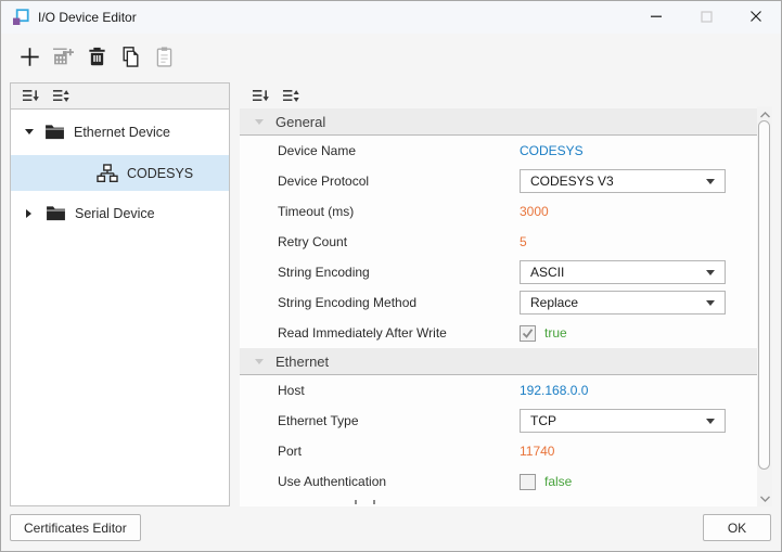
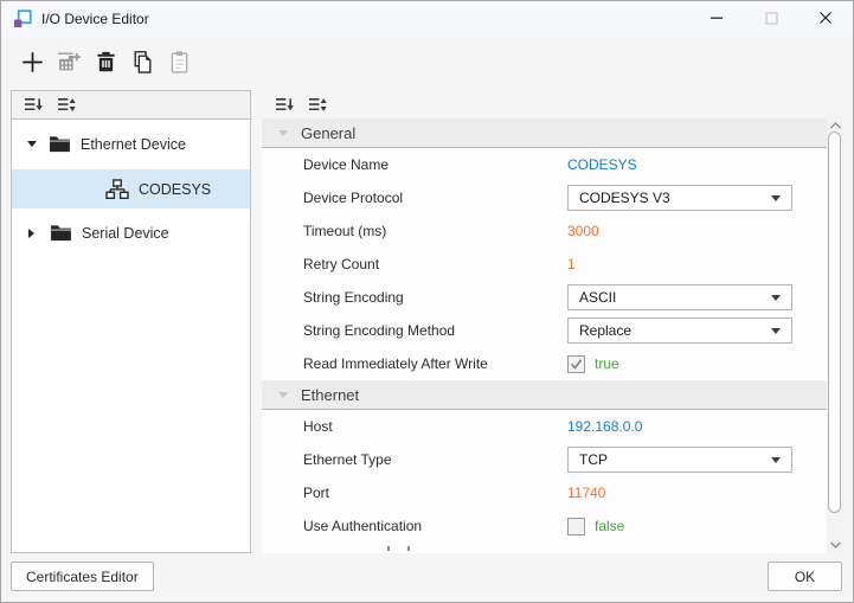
  I/O Device Editor
  Ethernet Device
  CODESYS
  Serial Device
  General
  Device Name
  CODESYS
  Device Protocol
  CODESYS V3
  Timeout (ms)
  3000
  Retry Count
- 5
+ 1
  String Encoding
  ASCII
  String Encoding Method
  Replace
  Read Immediately After Write
  true
  Ethernet
  Host
  192.168.0.0
  Ethernet Type
  TCP
  Port
  11740
  Use Authentication
  false
  Certificates Editor
  OK
